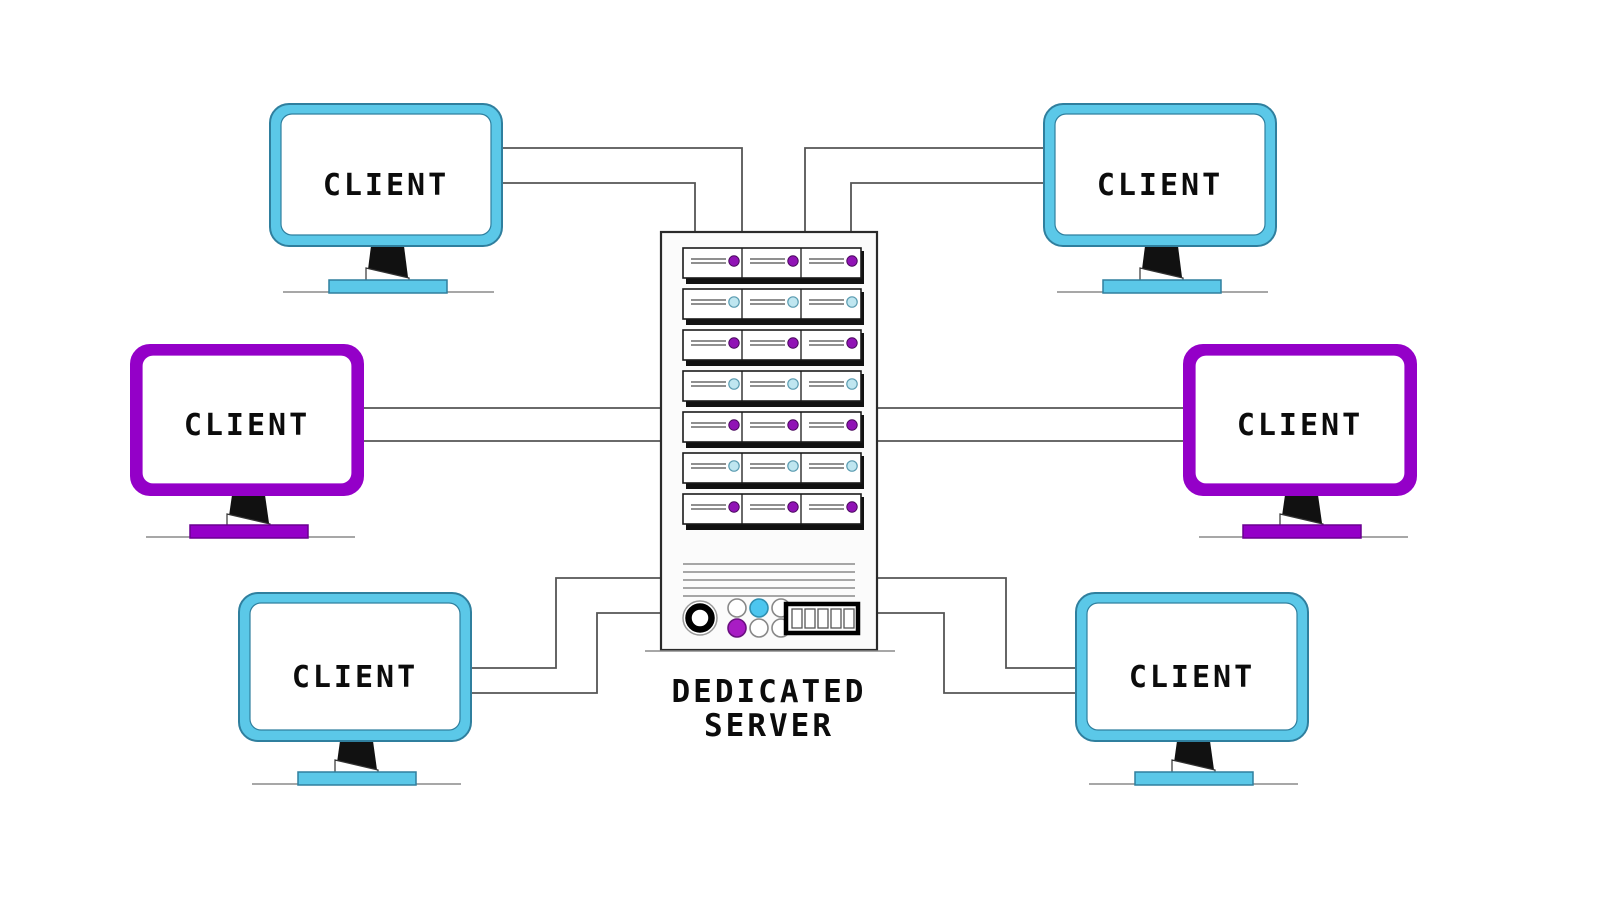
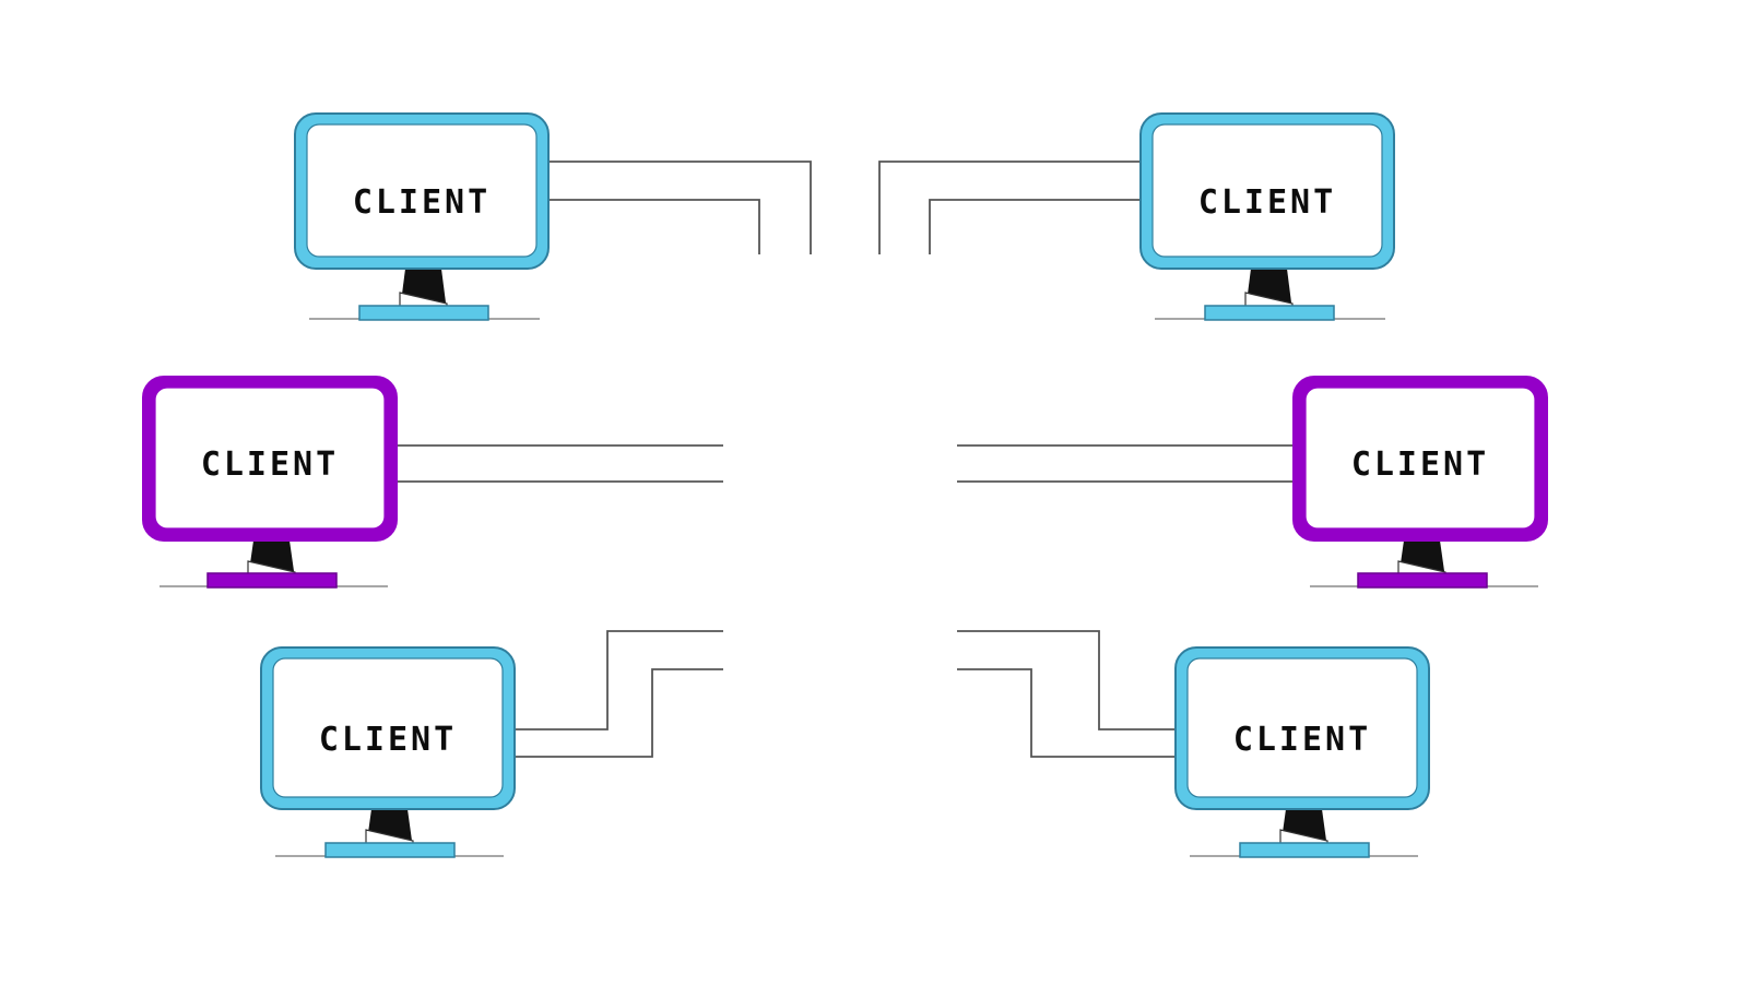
- DEDICATED
- SERVER
  CLIENT
  CLIENT
  CLIENT
  CLIENT
  CLIENT
  CLIENT
